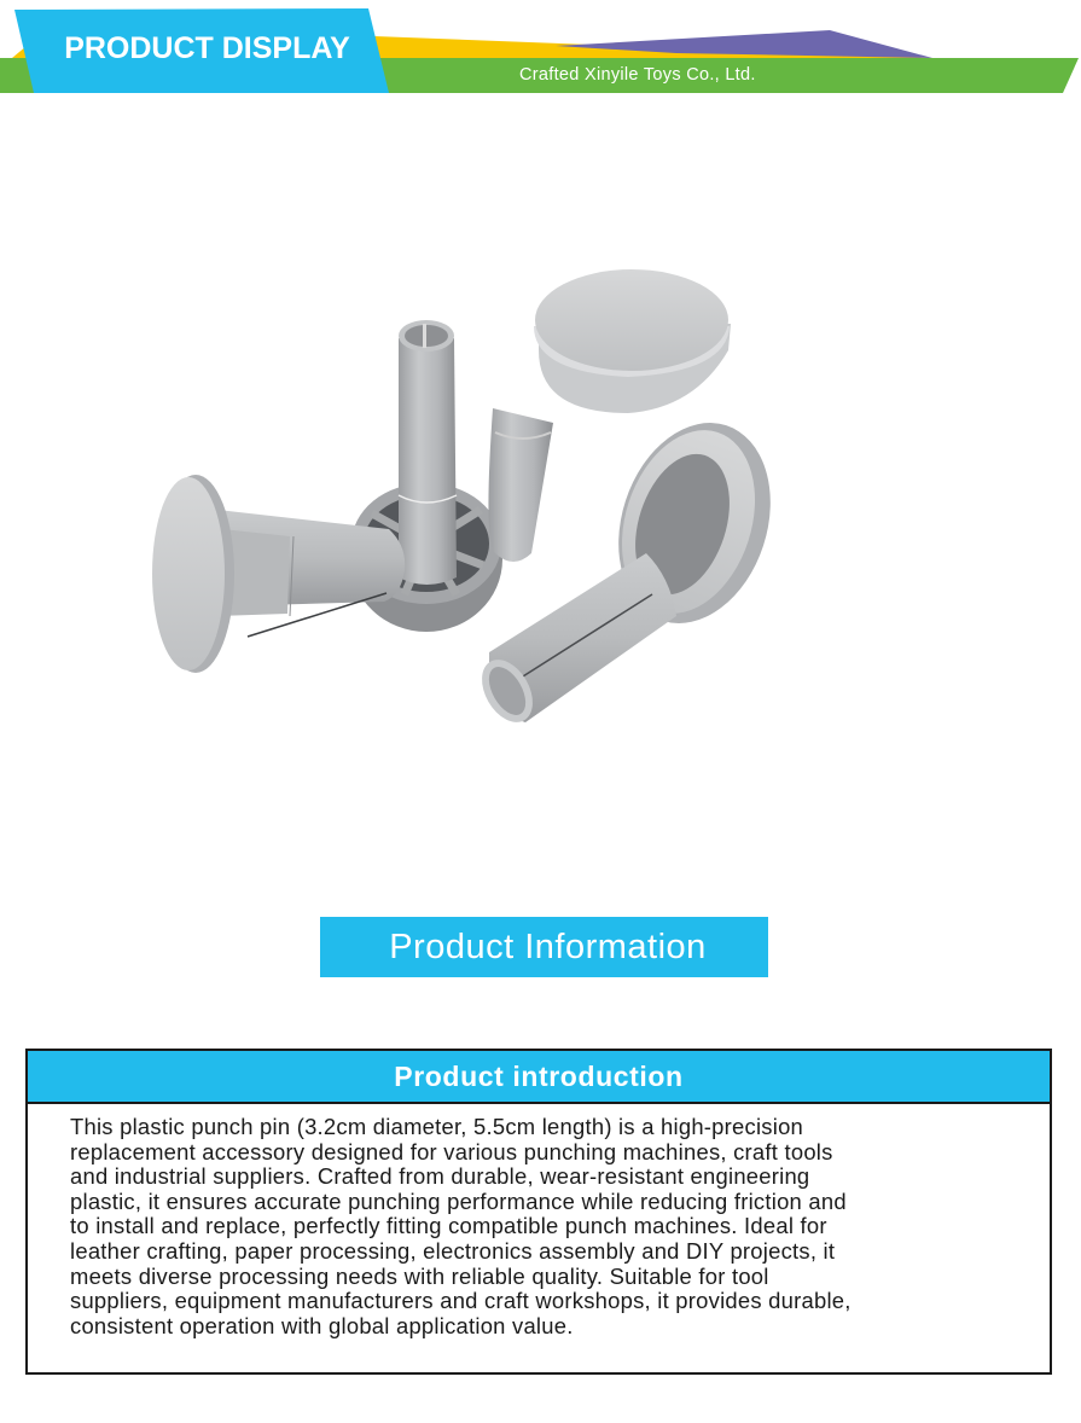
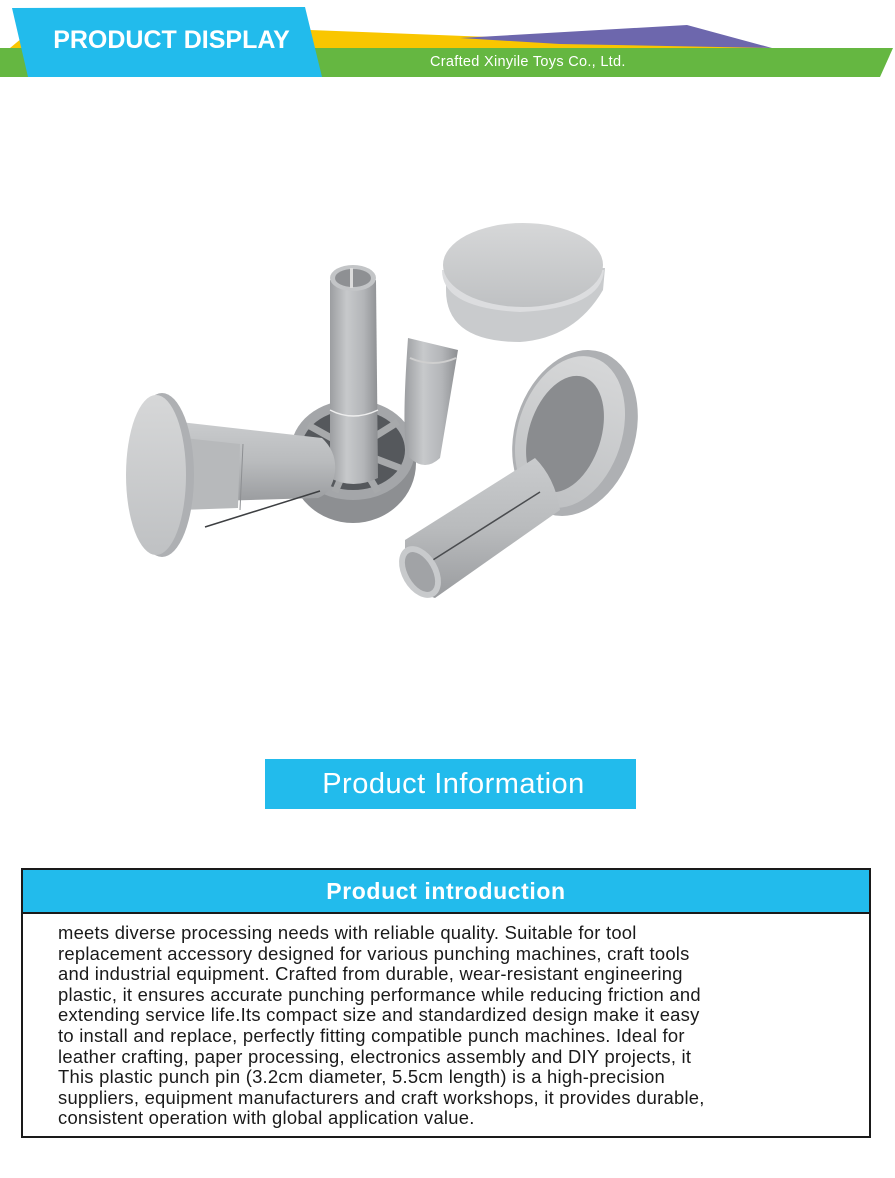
  PRODUCT DISPLAY
  Crafted Xinyile Toys Co., Ltd.
  Product Information
  Product introduction
- This plastic punch pin (3.2cm diameter, 5.5cm length) is a high-precision
+ meets diverse processing needs with reliable quality. Suitable for tool
  replacement accessory designed for various punching machines, craft tools
- and industrial suppliers. Crafted from durable, wear-resistant engineering
+ and industrial equipment. Crafted from durable, wear-resistant engineering
  plastic, it ensures accurate punching performance while reducing friction and
+ extending service life.Its compact size and standardized design make it easy
  to install and replace, perfectly fitting compatible punch machines. Ideal for
  leather crafting, paper processing, electronics assembly and DIY projects, it
- meets diverse processing needs with reliable quality. Suitable for tool
+ This plastic punch pin (3.2cm diameter, 5.5cm length) is a high-precision
  suppliers, equipment manufacturers and craft workshops, it provides durable,
  consistent operation with global application value.
